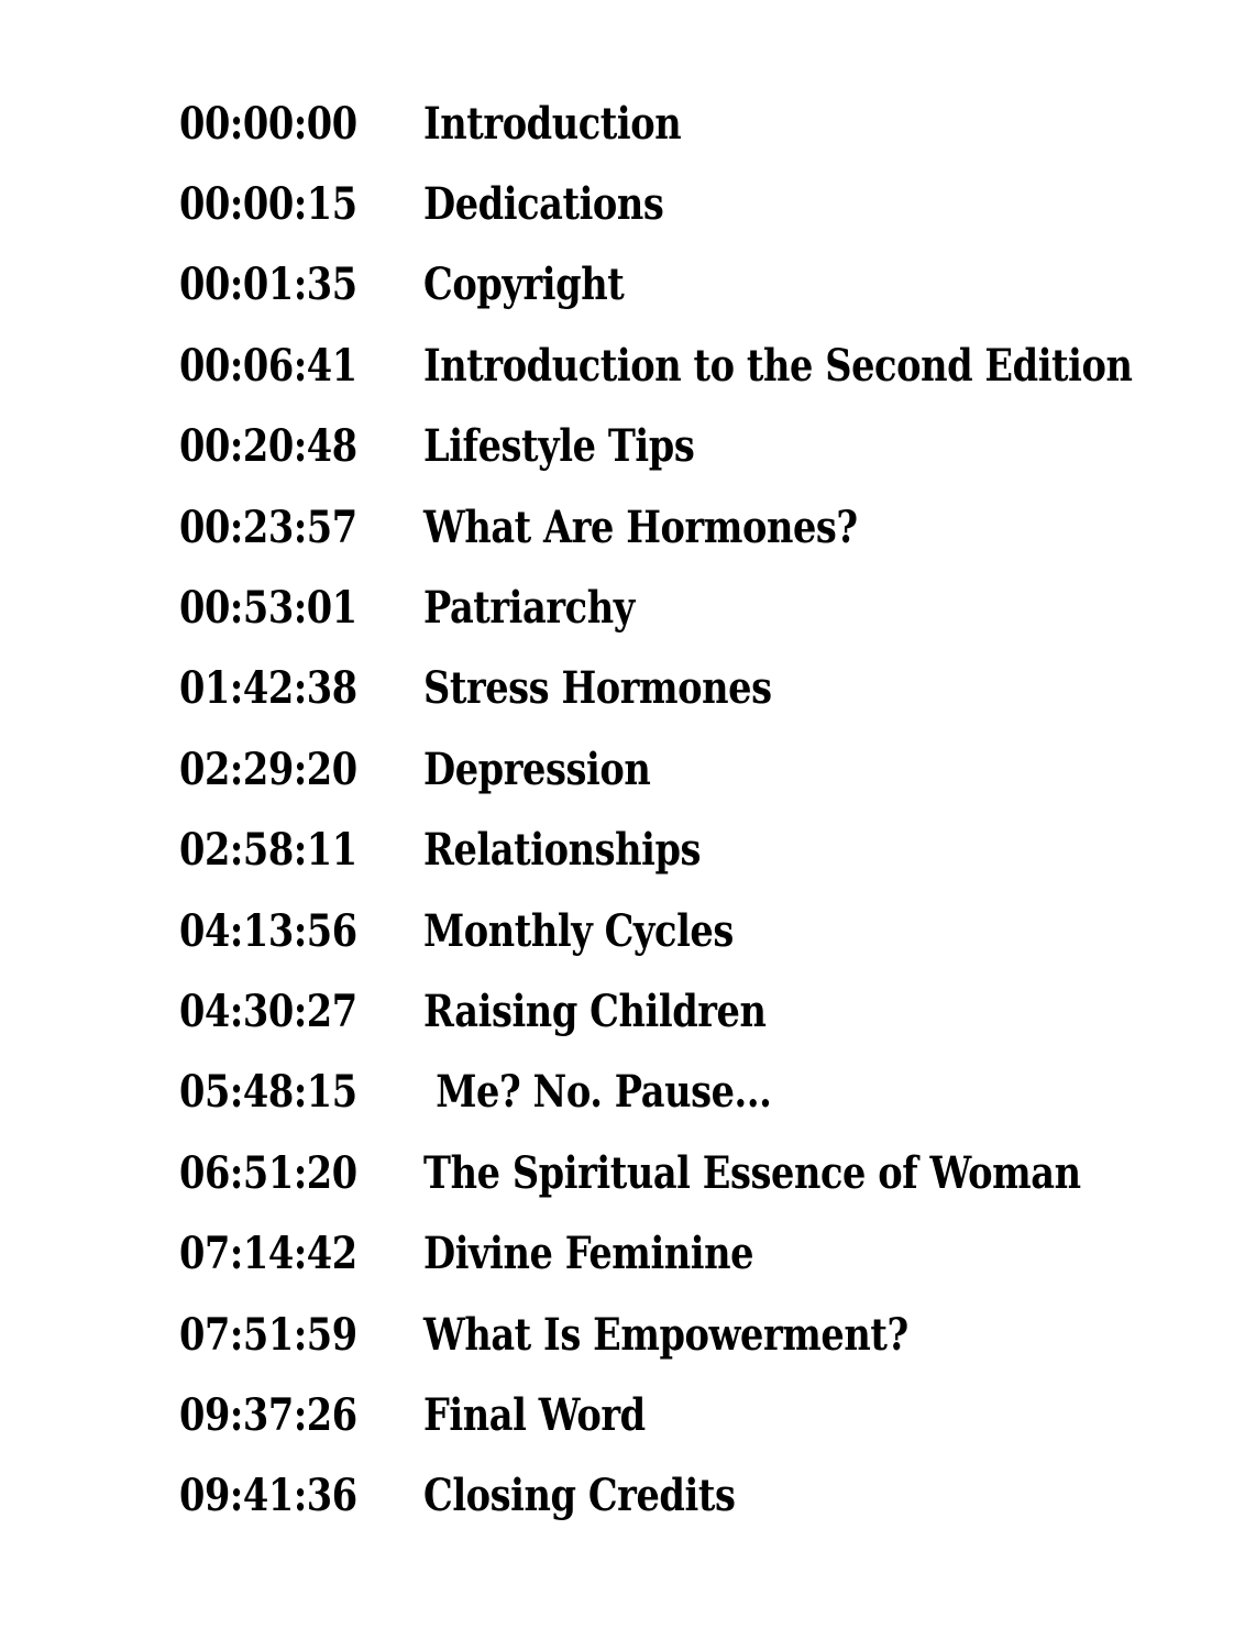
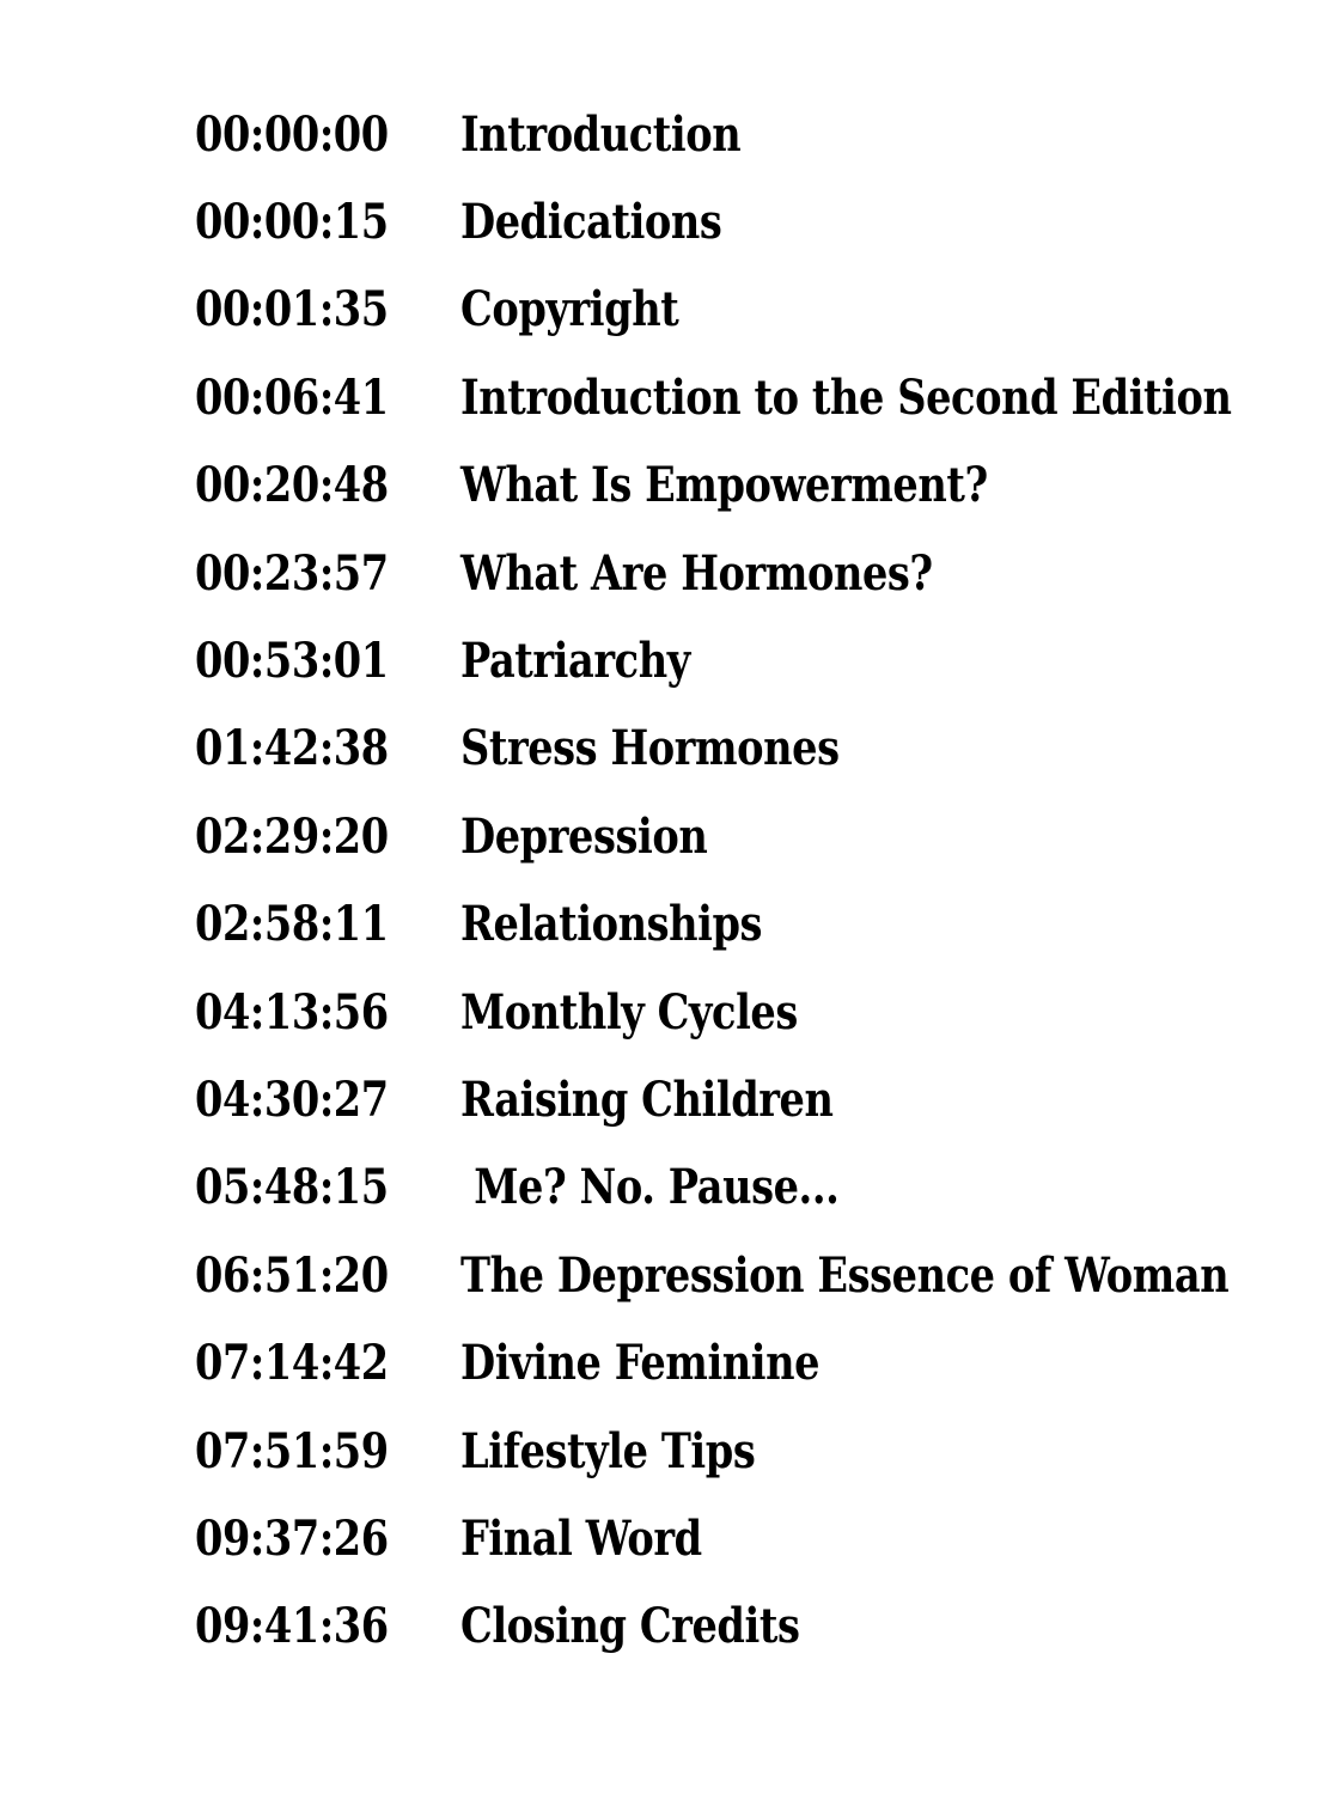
  00:00:00
  Introduction
  00:00:15
  Dedications
  00:01:35
  Copyright
  00:06:41
  Introduction to the Second Edition
  00:20:48
- Lifestyle Tips
+ What Is Empowerment?
  00:23:57
  What Are Hormones?
  00:53:01
  Patriarchy
  01:42:38
  Stress Hormones
  02:29:20
  Depression
  02:58:11
  Relationships
  04:13:56
  Monthly Cycles
  04:30:27
  Raising Children
  05:48:15
  Me? No. Pause...
  06:51:20
- The Spiritual Essence of Woman
+ The Depression Essence of Woman
  07:14:42
  Divine Feminine
  07:51:59
- What Is Empowerment?
+ Lifestyle Tips
  09:37:26
  Final Word
  09:41:36
  Closing Credits
